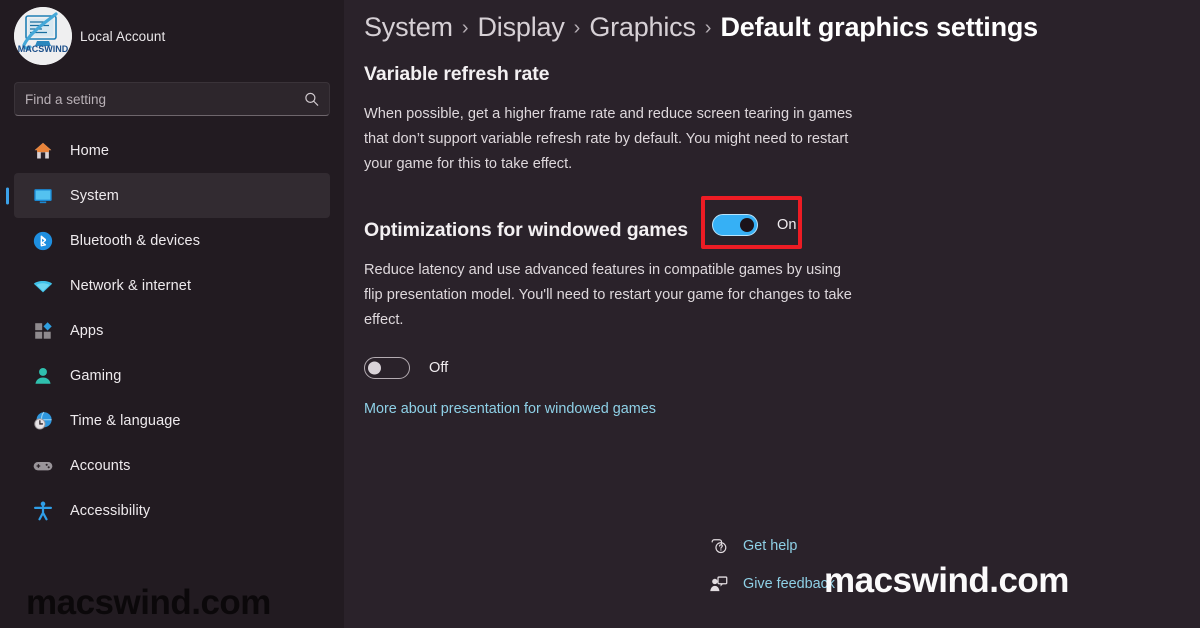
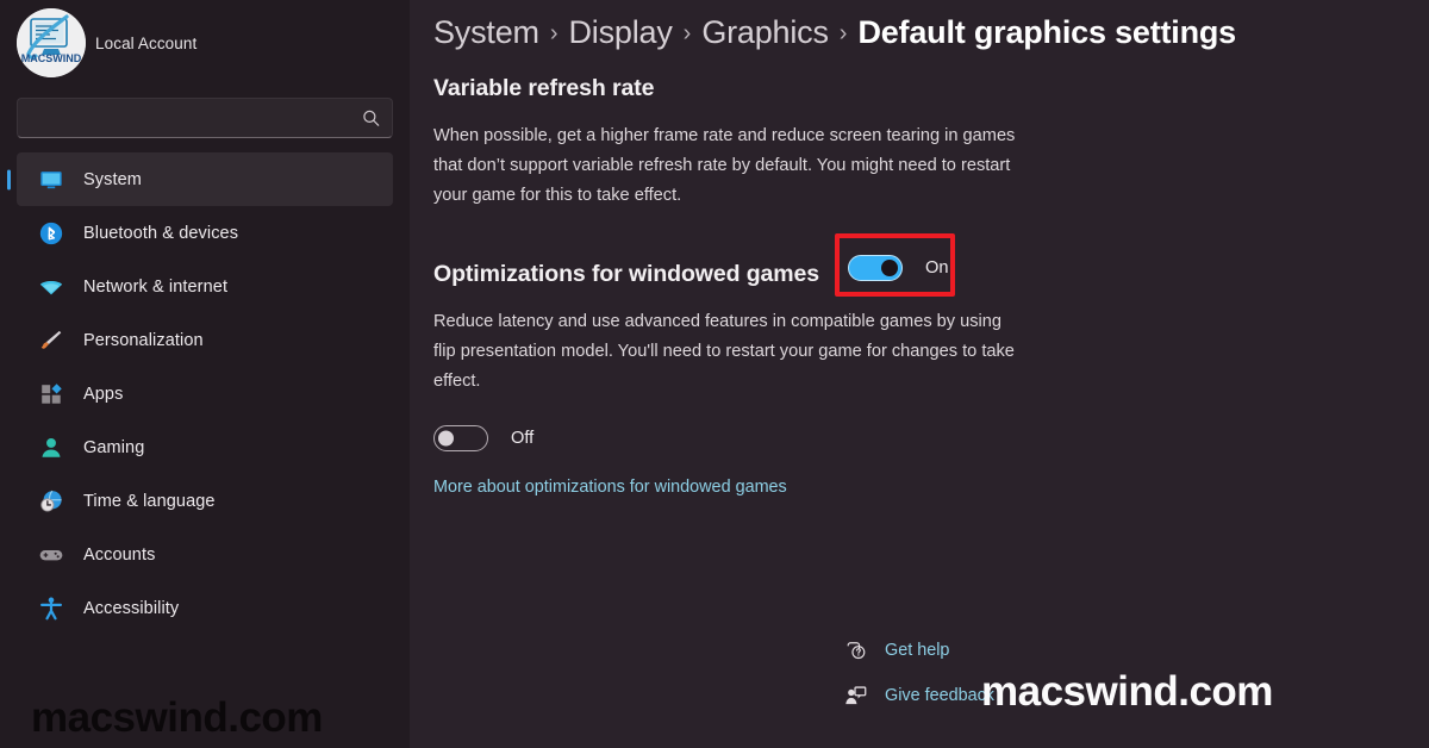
  MACSWIND
  Local Account
- Find a setting
- Home
  System
  Bluetooth & devices
  Network & internet
+ Personalization
  Apps
  Gaming
  Time & language
  Accounts
  Accessibility
  System
  ›
  Display
  ›
  Graphics
  ›
  Default graphics settings
  Variable refresh rate
  When possible, get a higher frame rate and reduce screen tearing in games that don’t support variable refresh rate by default. You might need to restart your game for this to take effect.
  On
  Optimizations for windowed games
  Reduce latency and use advanced features in compatible games by using flip presentation model. You'll need to restart your game for changes to take effect.
  Off
- More about presentation for windowed games
+ More about optimizations for windowed games
  Get help
  Give feedback
  macswind.com
